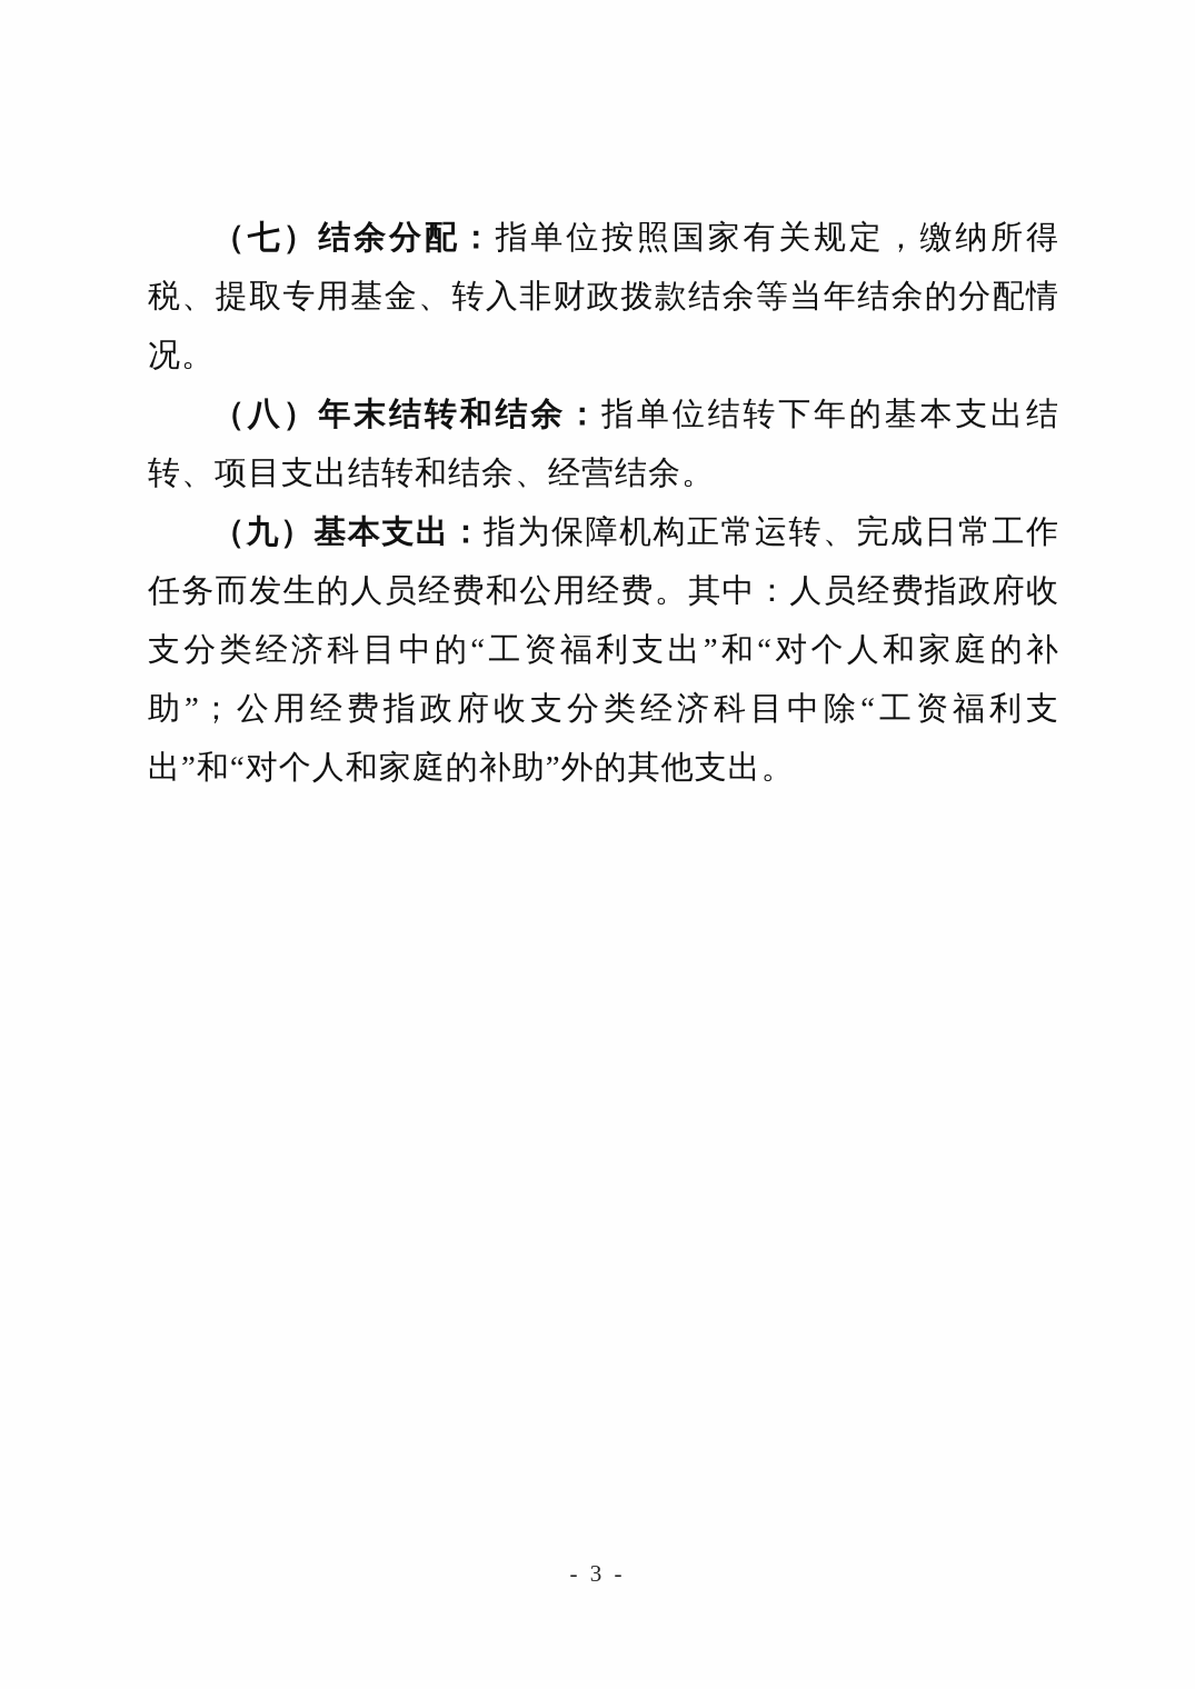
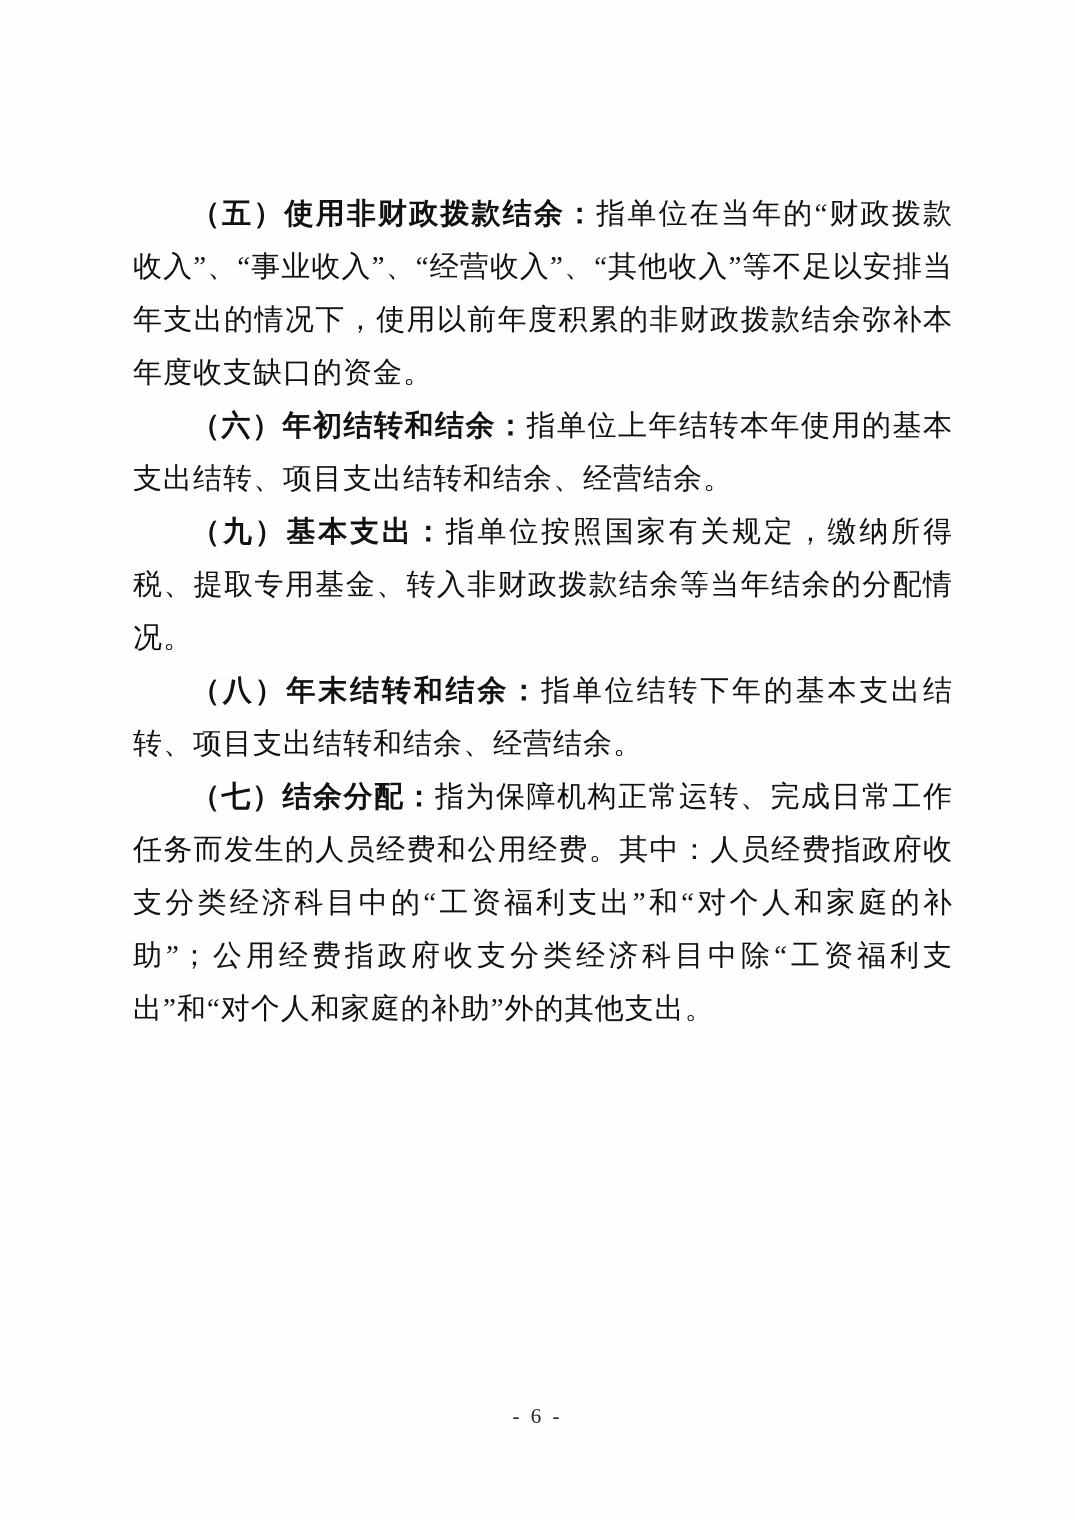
+ （五）使用非财政拨款结余：指单位在当年的“财政拨款收入”、“事业收入”、“经营收入”、“其他收入”等不足以安排当年支出的情况下，使用以前年度积累的非财政拨款结余弥补本年度收支缺口的资金。
+ （六）年初结转和结余：指单位上年结转本年使用的基本支出结转、项目支出结转和结余、经营结余。
- （七）结余分配：指单位按照国家有关规定，缴纳所得税、提取专用基金、转入非财政拨款结余等当年结余的分配情况。
+ （九）基本支出：指单位按照国家有关规定，缴纳所得税、提取专用基金、转入非财政拨款结余等当年结余的分配情况。
  （八）年末结转和结余：指单位结转下年的基本支出结转、项目支出结转和结余、经营结余。
- （九）基本支出：指为保障机构正常运转、完成日常工作任务而发生的人员经费和公用经费。其中：人员经费指政府收支分类经济科目中的“工资福利支出”和“对个人和家庭的补助”；公用经费指政府收支分类经济科目中除“工资福利支出”和“对个人和家庭的补助”外的其他支出。
+ （七）结余分配：指为保障机构正常运转、完成日常工作任务而发生的人员经费和公用经费。其中：人员经费指政府收支分类经济科目中的“工资福利支出”和“对个人和家庭的补助”；公用经费指政府收支分类经济科目中除“工资福利支出”和“对个人和家庭的补助”外的其他支出。
- - 3 -
+ - 6 -
